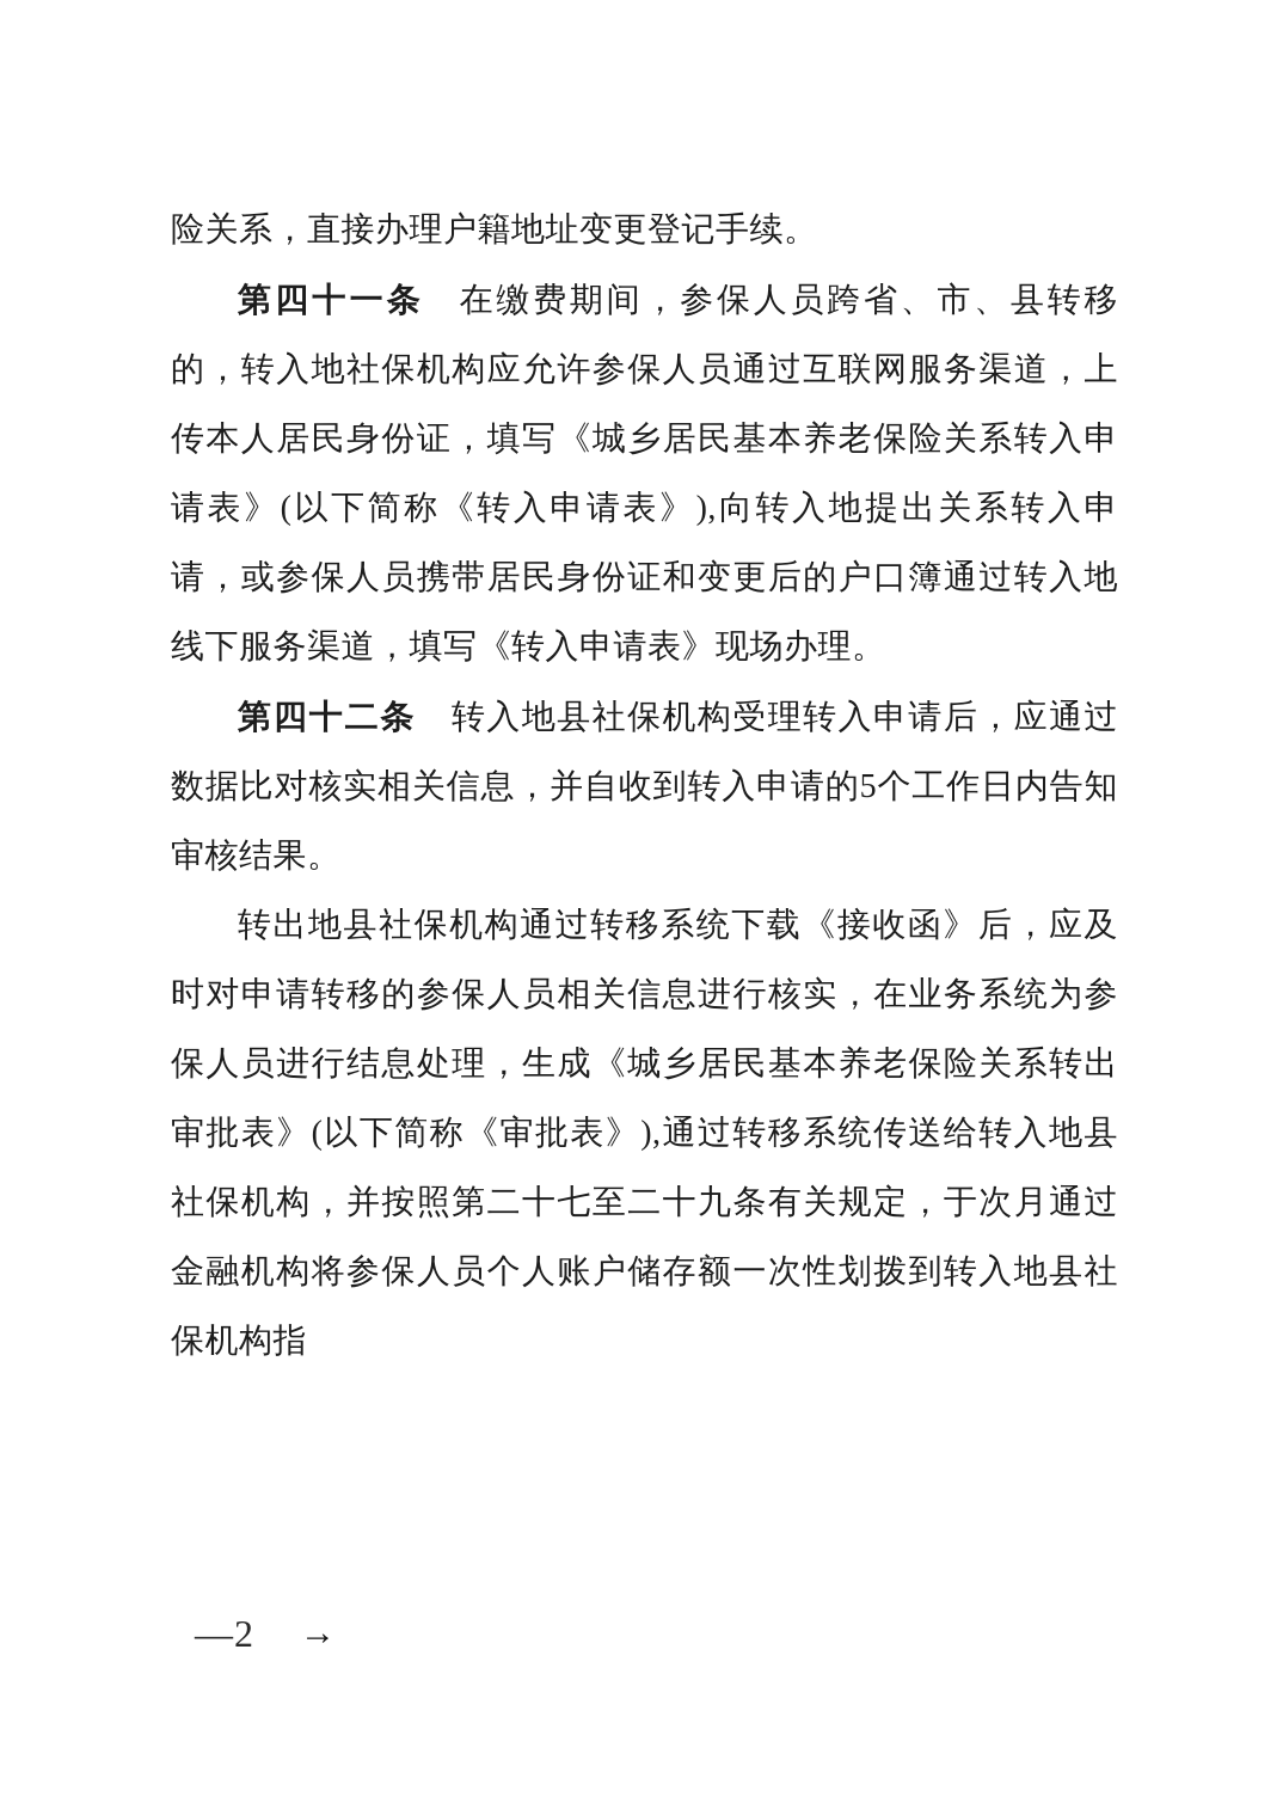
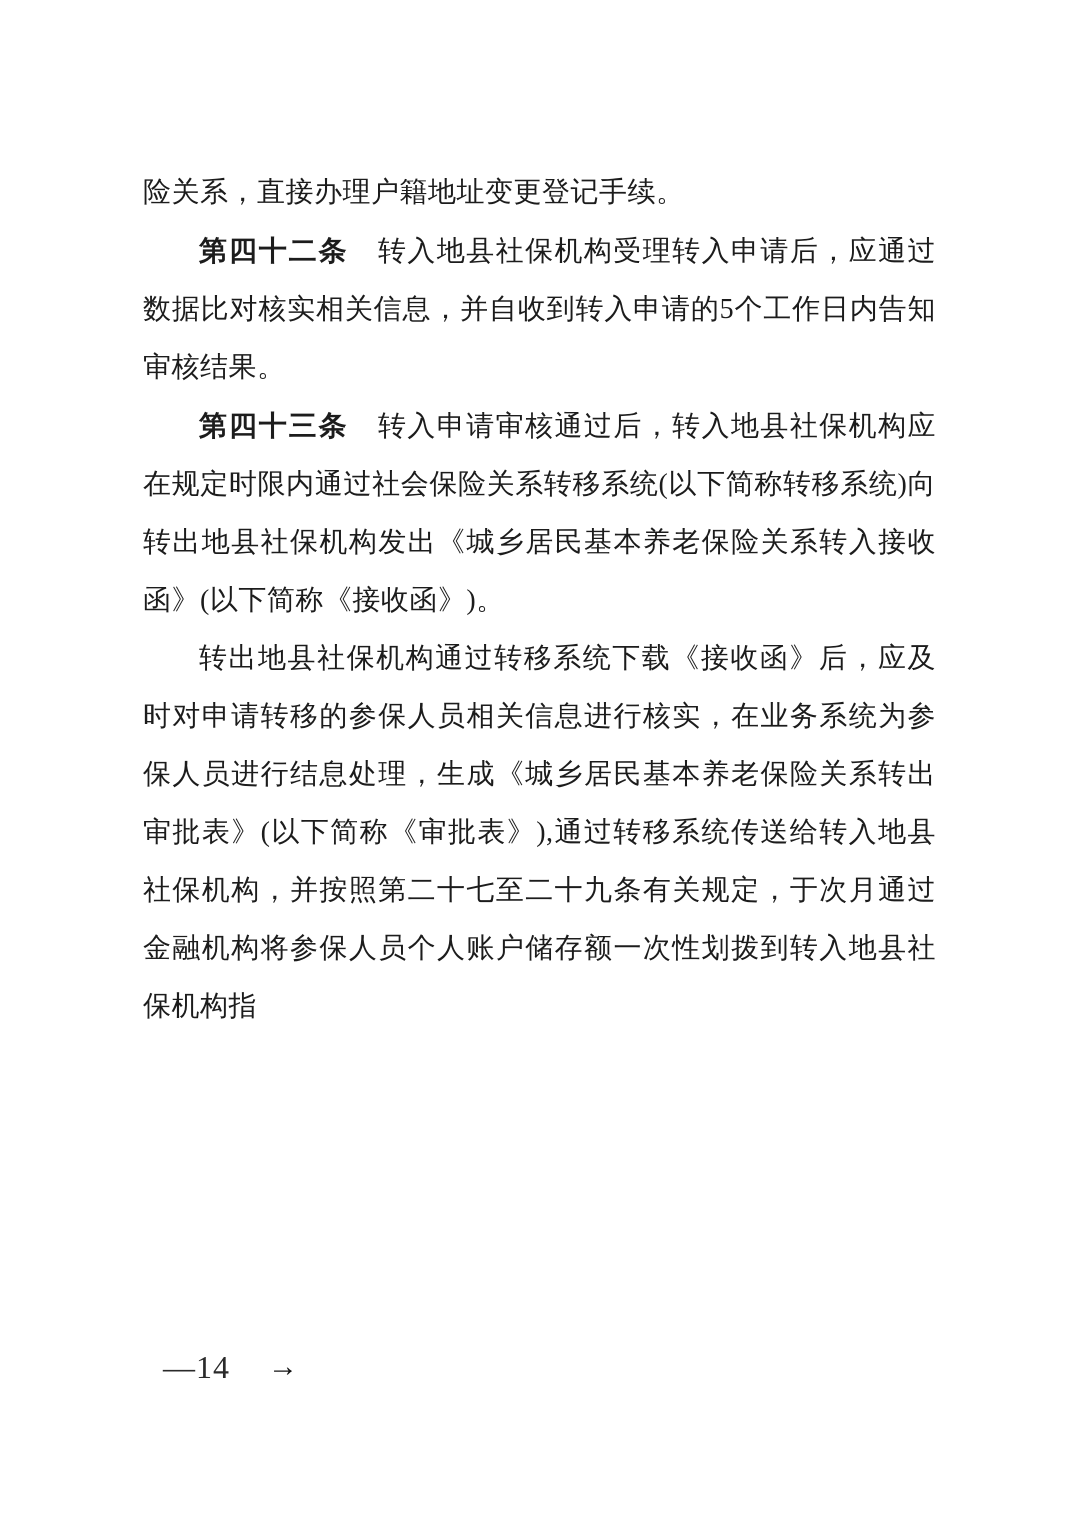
  险关系，直接办理户籍地址变更登记手续。
- 第四十一条 在缴费期间，参保人员跨省、市、县转移的，转入地社保机构应允许参保人员通过互联网服务渠道，上传本人居民身份证，填写《城乡居民基本养老保险关系转入申请表》(以下简称《转入申请表》),向转入地提出关系转入申请，或参保人员携带居民身份证和变更后的户口簿通过转入地线下服务渠道，填写《转入申请表》现场办理。
  第四十二条 转入地县社保机构受理转入申请后，应通过数据比对核实相关信息，并自收到转入申请的5个工作日内告知审核结果。
+ 第四十三条 转入申请审核通过后，转入地县社保机构应在规定时限内通过社会保险关系转移系统(以下简称转移系统)向转出地县社保机构发出《城乡居民基本养老保险关系转入接收函》(以下简称《接收函》)。
  转出地县社保机构通过转移系统下载《接收函》后，应及时对申请转移的参保人员相关信息进行核实，在业务系统为参保人员进行结息处理，生成《城乡居民基本养老保险关系转出审批表》(以下简称《审批表》),通过转移系统传送给转入地县社保机构，并按照第二十七至二十九条有关规定，于次月通过金融机构将参保人员个人账户储存额一次性划拨到转入地县社保机构指
- —2
+ —14
  →
